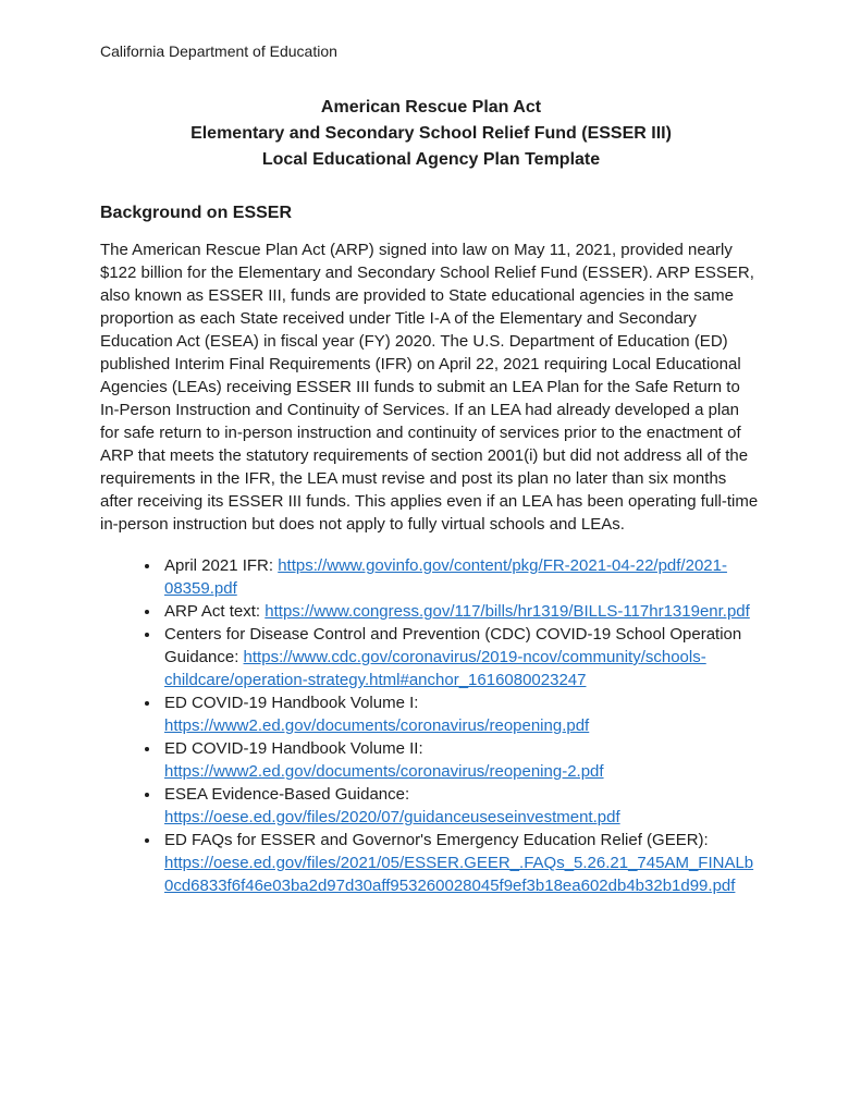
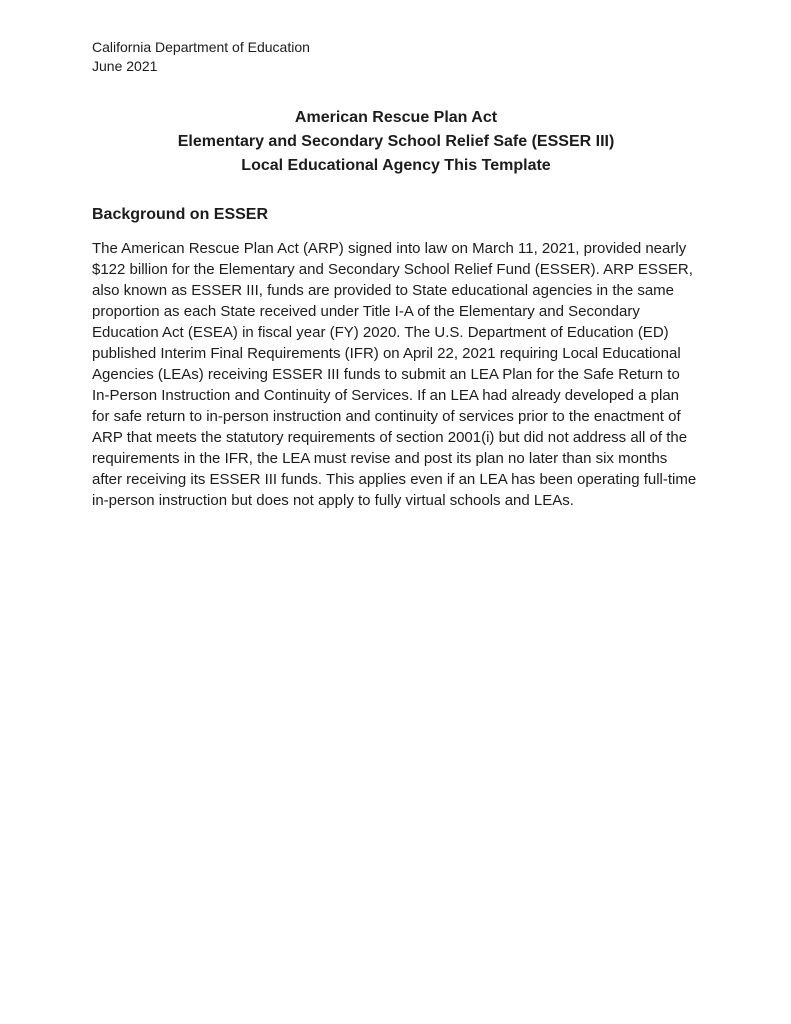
  California Department of Education
+ June 2021
  American Rescue Plan Act
- Elementary and Secondary School Relief Fund (ESSER III)
+ Elementary and Secondary School Relief Safe (ESSER III)
- Local Educational Agency Plan Template
+ Local Educational Agency This Template
  Background on ESSER
- The American Rescue Plan Act (ARP) signed into law on May 11, 2021, provided nearly $122 billion for the Elementary and Secondary School Relief Fund (ESSER). ARP ESSER, also known as ESSER III, funds are provided to State educational agencies in the same proportion as each State received under Title I-A of the Elementary and Secondary Education Act (ESEA) in fiscal year (FY) 2020. The U.S. Department of Education (ED) published Interim Final Requirements (IFR) on April 22, 2021 requiring Local Educational Agencies (LEAs) receiving ESSER III funds to submit an LEA Plan for the Safe Return to In-Person Instruction and Continuity of Services. If an LEA had already developed a plan for safe return to in-person instruction and continuity of services prior to the enactment of ARP that meets the statutory requirements of section 2001(i) but did not address all of the requirements in the IFR, the LEA must revise and post its plan no later than six months after receiving its ESSER III funds. This applies even if an LEA has been operating full-time in-person instruction but does not apply to fully virtual schools and LEAs.
+ The American Rescue Plan Act (ARP) signed into law on March 11, 2021, provided nearly $122 billion for the Elementary and Secondary School Relief Fund (ESSER). ARP ESSER, also known as ESSER III, funds are provided to State educational agencies in the same proportion as each State received under Title I-A of the Elementary and Secondary Education Act (ESEA) in fiscal year (FY) 2020. The U.S. Department of Education (ED) published Interim Final Requirements (IFR) on April 22, 2021 requiring Local Educational Agencies (LEAs) receiving ESSER III funds to submit an LEA Plan for the Safe Return to In-Person Instruction and Continuity of Services. If an LEA had already developed a plan for safe return to in-person instruction and continuity of services prior to the enactment of ARP that meets the statutory requirements of section 2001(i) but did not address all of the requirements in the IFR, the LEA must revise and post its plan no later than six months after receiving its ESSER III funds. This applies even if an LEA has been operating full-time in-person instruction but does not apply to fully virtual schools and LEAs.
- April 2021 IFR: https://www.govinfo.gov/content/pkg/FR-2021-04-22/pdf/2021-08359.pdf
- ARP Act text: https://www.congress.gov/117/bills/hr1319/BILLS-117hr1319enr.pdf
- Centers for Disease Control and Prevention (CDC) COVID-19 School Operation Guidance: https://www.cdc.gov/coronavirus/2019-ncov/community/schools-childcare/operation-strategy.html#anchor_1616080023247
- ED COVID-19 Handbook Volume I: https://www2.ed.gov/documents/coronavirus/reopening.pdf
- ED COVID-19 Handbook Volume II: https://www2.ed.gov/documents/coronavirus/reopening-2.pdf
- ESEA Evidence-Based Guidance: https://oese.ed.gov/files/2020/07/guidanceuseseinvestment.pdf
- ED FAQs for ESSER and Governor's Emergency Education Relief (GEER): https://oese.ed.gov/files/2021/05/ESSER.GEER_.FAQs_5.26.21_745AM_FINALb0cd6833f6f46e03ba2d97d30aff953260028045f9ef3b18ea602db4b32b1d99.pdf
